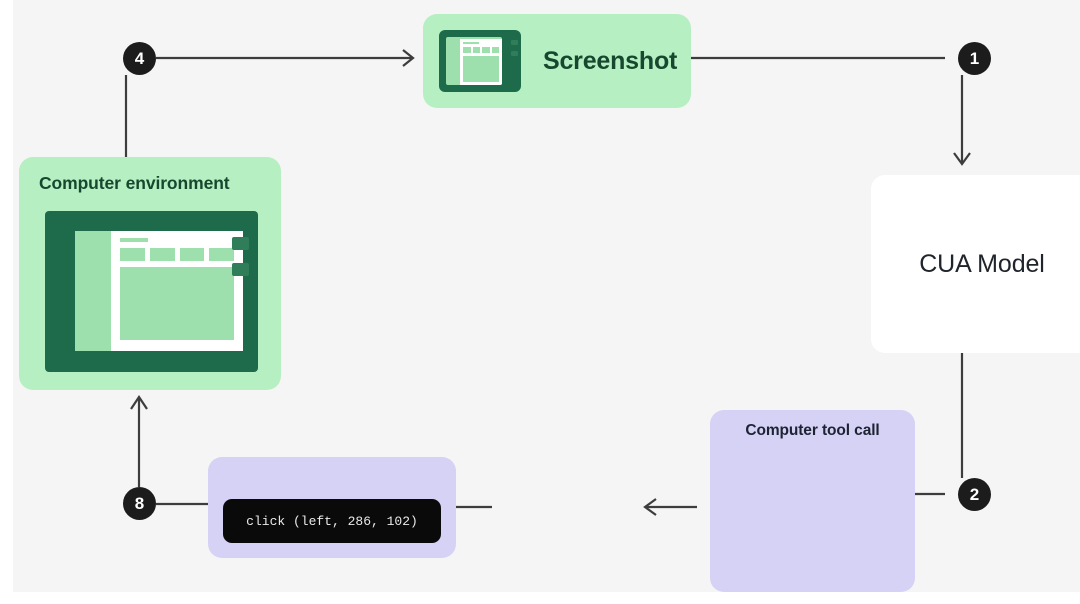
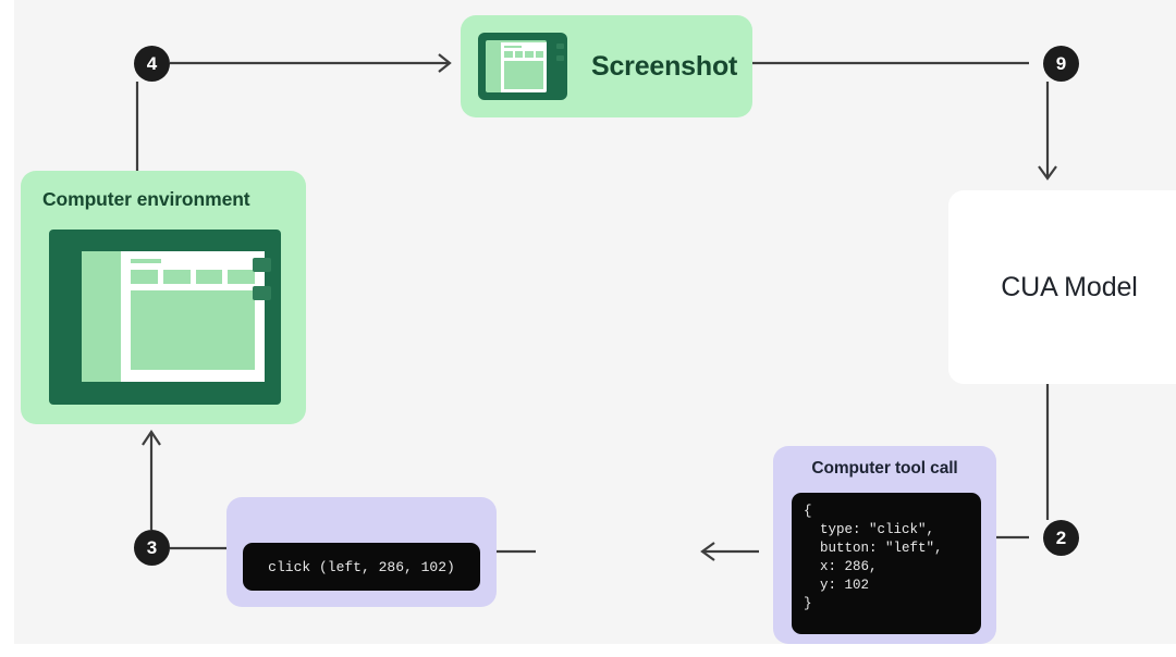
  Screenshot
  Computer environment
  CUA Model
  Computer tool call
+ {
+ type: "click",
+ button: "left",
+ x: 286,
+ y: 102
+ }
  click (left, 286, 102)
- 1
+ 9
  2
- 8
+ 3
  4
